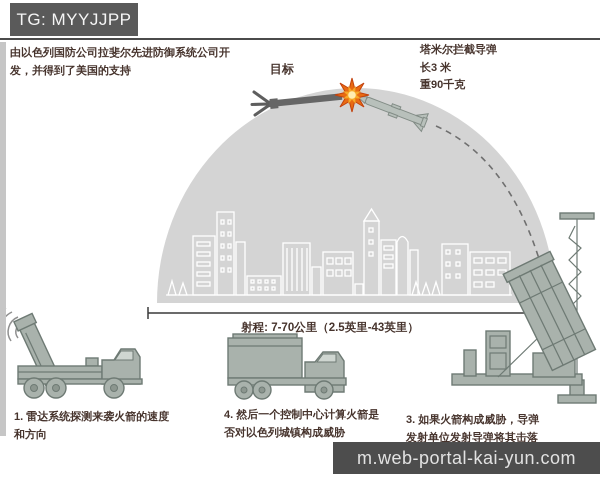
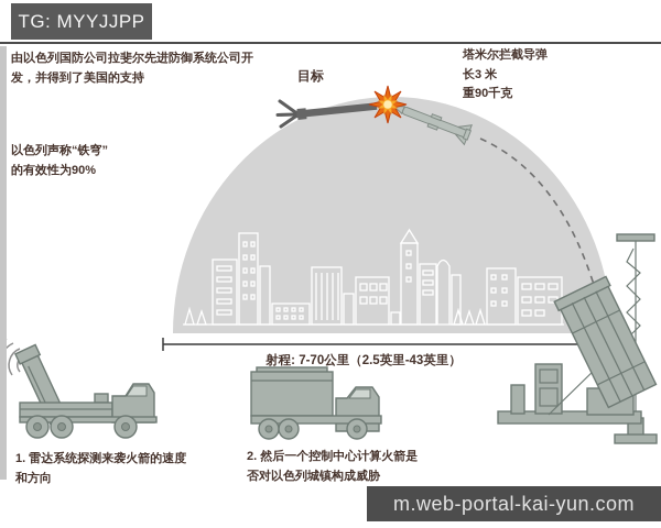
  TG: MYYJJPP
  由以色列国防公司拉斐尔先进防御系统公司开
  发，并得到了美国的支持
+ 以色列声称“铁穹”
+ 的有效性为90%
  塔米尔拦截导弹
  长3 米
  重90千克
  目标
  射程: 7-70公里（2.5英里-43英里）
  1. 雷达系统探测来袭火箭的速度
  和方向
- 4. 然后一个控制中心计算火箭是
+ 2. 然后一个控制中心计算火箭是
  否对以色列城镇构成威胁
- 3. 如果火箭构成威胁，导弹
- 发射单位发射导弹将其击落
  m.web-portal-kai-yun.com
